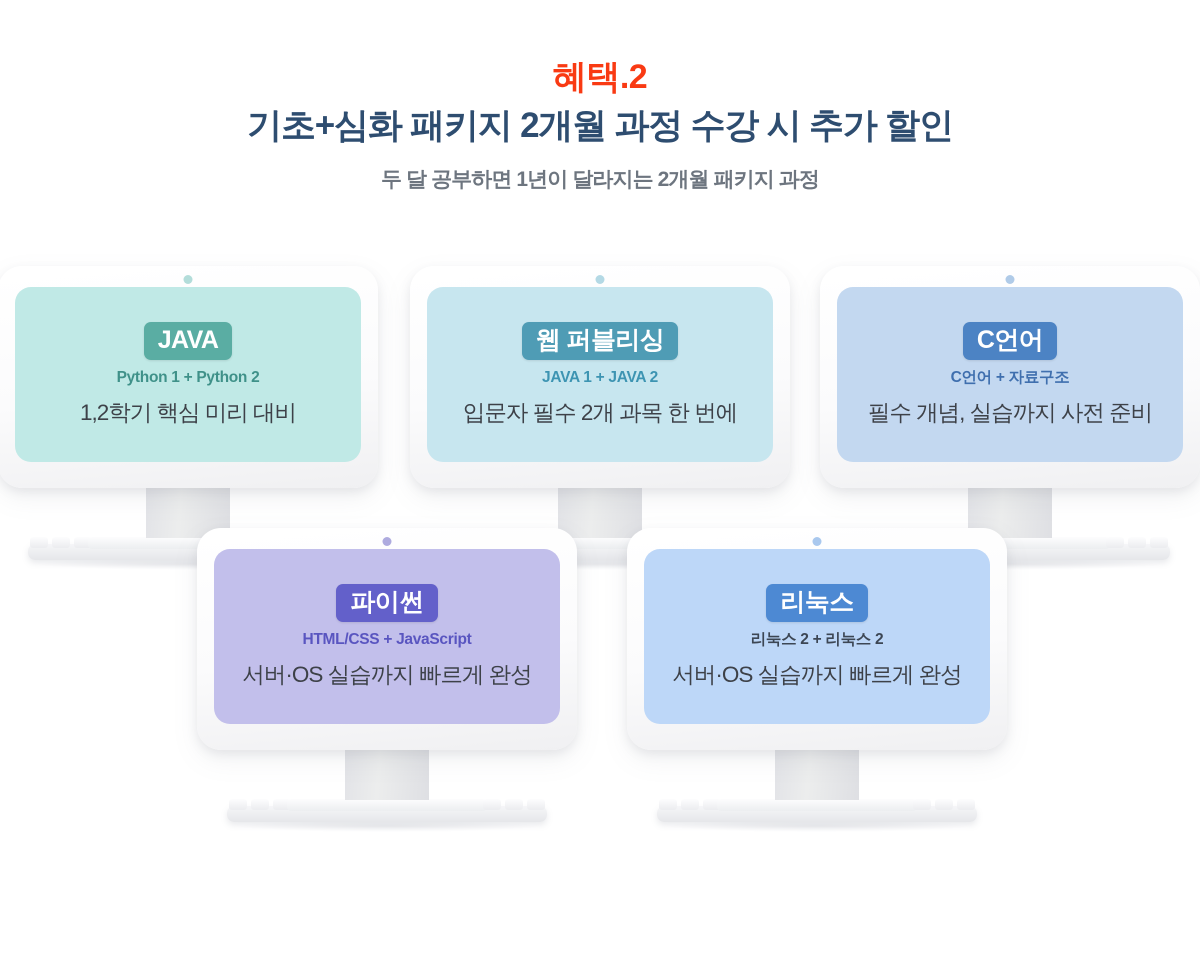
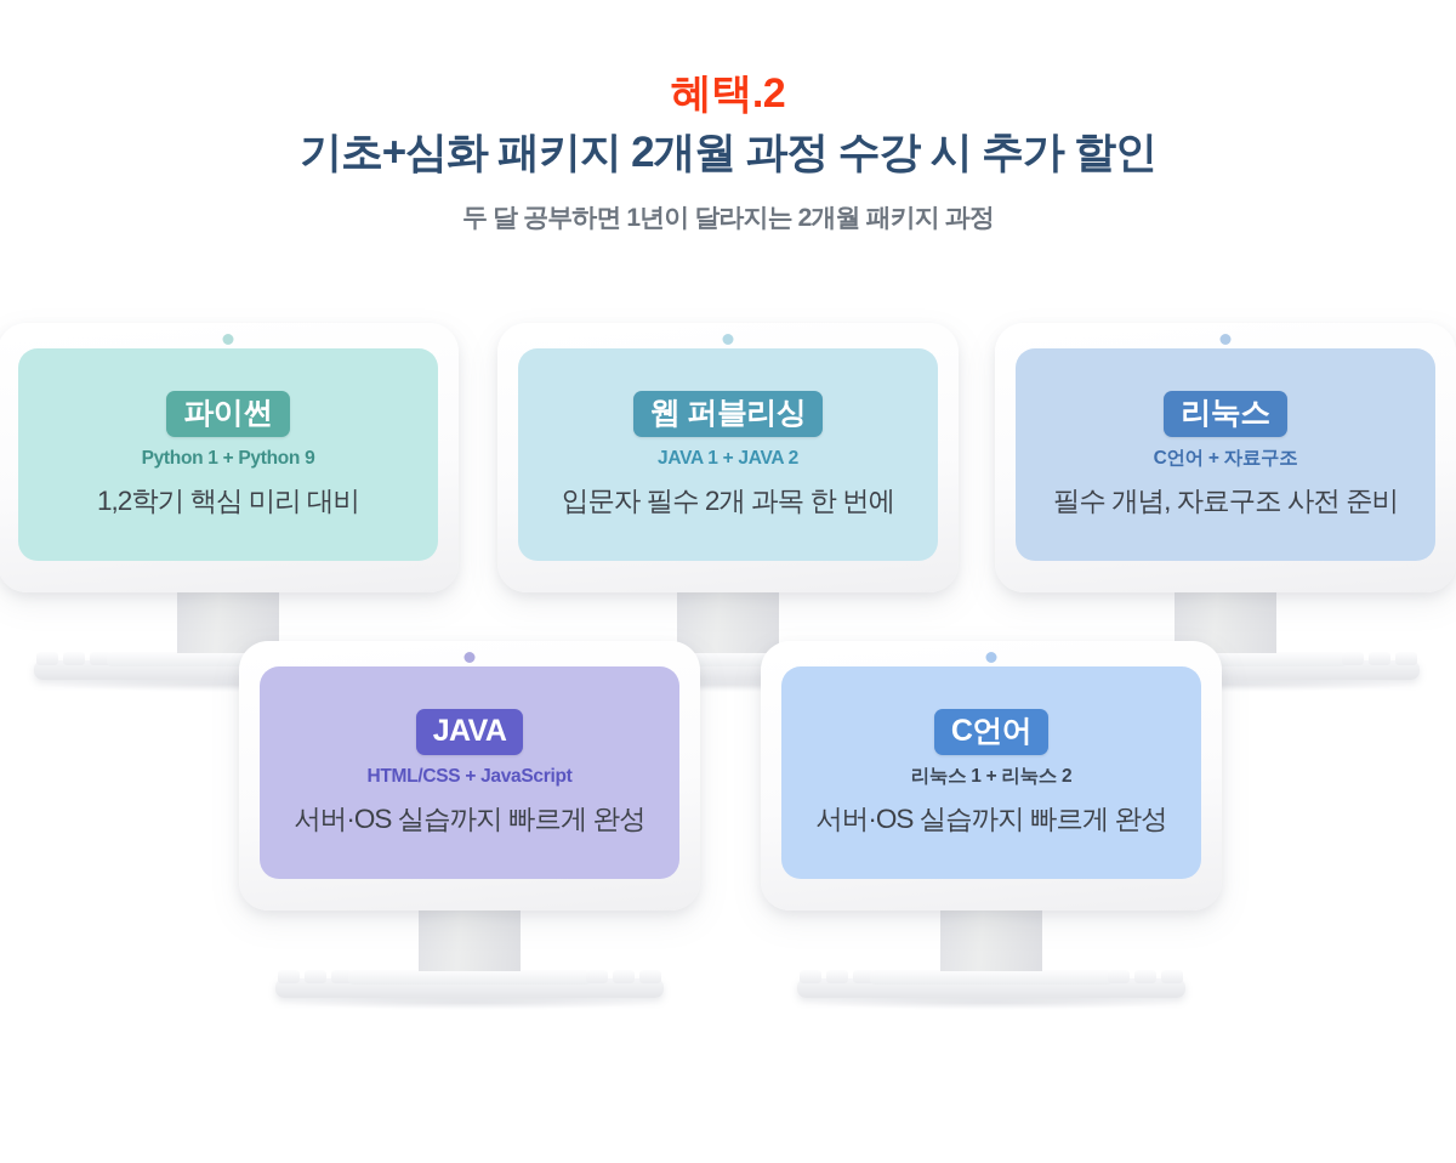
  혜택.2
  기초+심화 패키지 2개월 과정 수강 시 추가 할인
  두 달 공부하면 1년이 달라지는 2개월 패키지 과정
- JAVA
+ 파이썬
- Python 1 + Python 2
+ Python 1 + Python 9
  1,2학기 핵심 미리 대비
  웹 퍼블리싱
  JAVA 1 + JAVA 2
  입문자 필수 2개 과목 한 번에
- C언어
+ 리눅스
  C언어 + 자료구조
- 필수 개념, 실습까지 사전 준비
+ 필수 개념, 자료구조 사전 준비
- 파이썬
+ JAVA
  HTML/CSS + JavaScript
  서버·OS 실습까지 빠르게 완성
- 리눅스
+ C언어
- 리눅스 2 + 리눅스 2
+ 리눅스 1 + 리눅스 2
  서버·OS 실습까지 빠르게 완성
